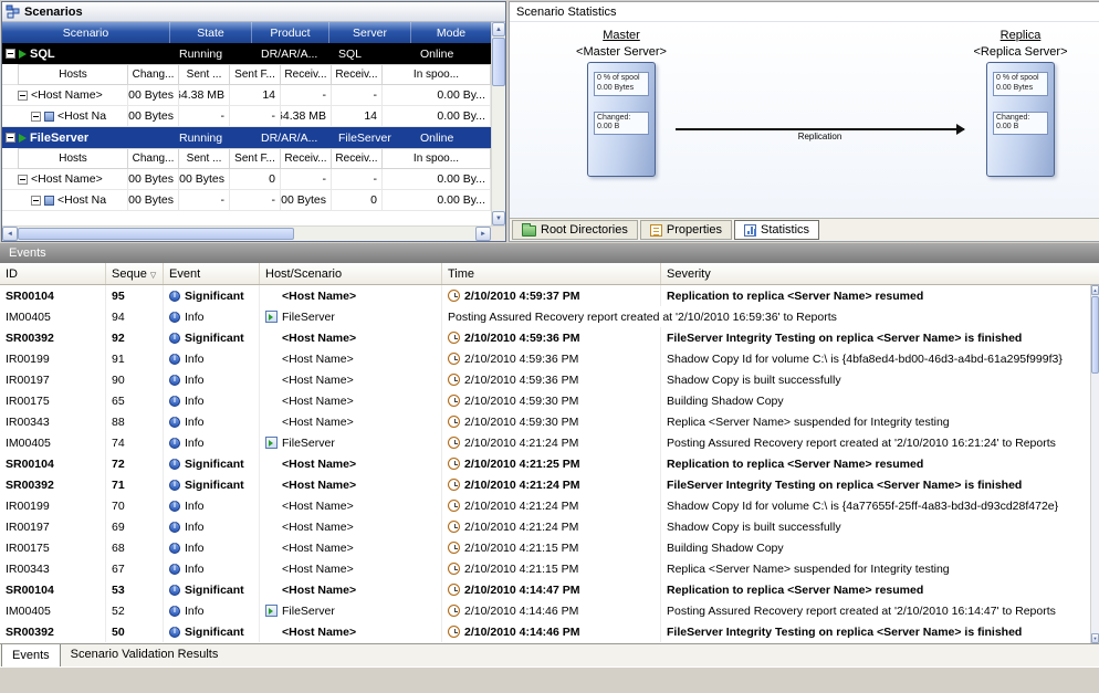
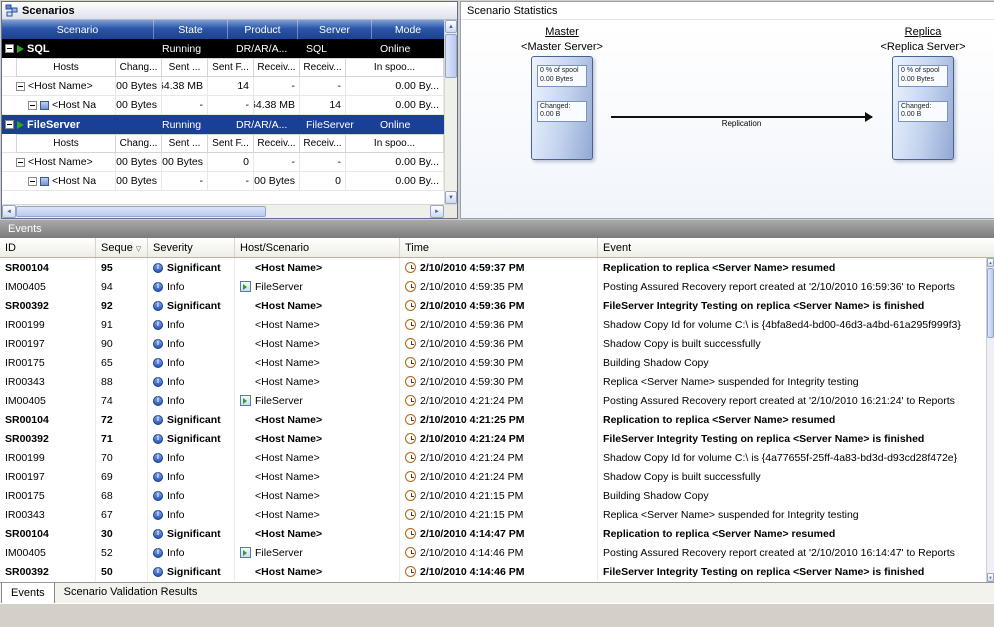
  Scenarios
  Scenario
  State
  Product
  Server
  Mode
  SQL
  Running
  DR/AR/A...
  SQL
  Online
  Hosts
  Chang...
  Sent ...
  Sent F...
  Receiv...
  Receiv...
  In spoo...
  <Host Name>
  00 Bytes
  4.38 MB
  14
  -
  -
  0.00 By...
  <Host Na
  00 Bytes
  -
  -
  4.38 MB
  14
  0.00 By...
  FileServer
  Running
  DR/AR/A...
  FileServer
  Online
  Hosts
  Chang...
  Sent ...
  Sent F...
  Receiv...
  Receiv...
  In spoo...
  <Host Name>
  00 Bytes
  00 Bytes
  0
  -
  -
  0.00 By...
  <Host Na
  00 Bytes
  -
  -
  00 Bytes
  0
  0.00 By...
  Scenario Statistics
  Master
  <Master Server>
  Replication
  Replica
  <Replica Server>
- Root Directories
- Properties
- Statistics
  Events
  ID
  Seque
- Event
+ Severity
  Host/Scenario
  Time
- Severity
+ Event
  SR00104
  95
  Significant
  <Host Name>
  2/10/2010 4:59:37 PM
  Replication to replica <Server Name> resumed
  IM00405
  94
  Info
  FileServer
+ 2/10/2010 4:59:35 PM
  Posting Assured Recovery report created at '2/10/2010 16:59:36' to Reports
  SR00392
  92
  Significant
  <Host Name>
  2/10/2010 4:59:36 PM
  FileServer Integrity Testing on replica <Server Name> is finished
  IR00199
  91
  Info
  <Host Name>
  2/10/2010 4:59:36 PM
  Shadow Copy Id for volume C:\ is {4bfa8ed4-bd00-46d3-a4bd-61a295f999f3}
  IR00197
  90
  Info
  <Host Name>
  2/10/2010 4:59:36 PM
  Shadow Copy is built successfully
  IR00175
  65
  Info
  <Host Name>
  2/10/2010 4:59:30 PM
  Building Shadow Copy
  IR00343
  88
  Info
  <Host Name>
  2/10/2010 4:59:30 PM
  Replica <Server Name> suspended for Integrity testing
  IM00405
  74
  Info
  FileServer
  2/10/2010 4:21:24 PM
  Posting Assured Recovery report created at '2/10/2010 16:21:24' to Reports
  SR00104
  72
  Significant
  <Host Name>
  2/10/2010 4:21:25 PM
  Replication to replica <Server Name> resumed
  SR00392
  71
  Significant
  <Host Name>
  2/10/2010 4:21:24 PM
  FileServer Integrity Testing on replica <Server Name> is finished
  IR00199
  70
  Info
  <Host Name>
  2/10/2010 4:21:24 PM
  Shadow Copy Id for volume C:\ is {4a77655f-25ff-4a83-bd3d-d93cd28f472e}
  IR00197
  69
  Info
  <Host Name>
  2/10/2010 4:21:24 PM
  Shadow Copy is built successfully
  IR00175
  68
  Info
  <Host Name>
  2/10/2010 4:21:15 PM
  Building Shadow Copy
  IR00343
  67
  Info
  <Host Name>
  2/10/2010 4:21:15 PM
  Replica <Server Name> suspended for Integrity testing
  SR00104
- 53
+ 30
  Significant
  <Host Name>
  2/10/2010 4:14:47 PM
  Replication to replica <Server Name> resumed
  IM00405
  52
  Info
  FileServer
  2/10/2010 4:14:46 PM
  Posting Assured Recovery report created at '2/10/2010 16:14:47' to Reports
  SR00392
  50
  Significant
  <Host Name>
  2/10/2010 4:14:46 PM
  FileServer Integrity Testing on replica <Server Name> is finished
  Events
  Scenario Validation Results
